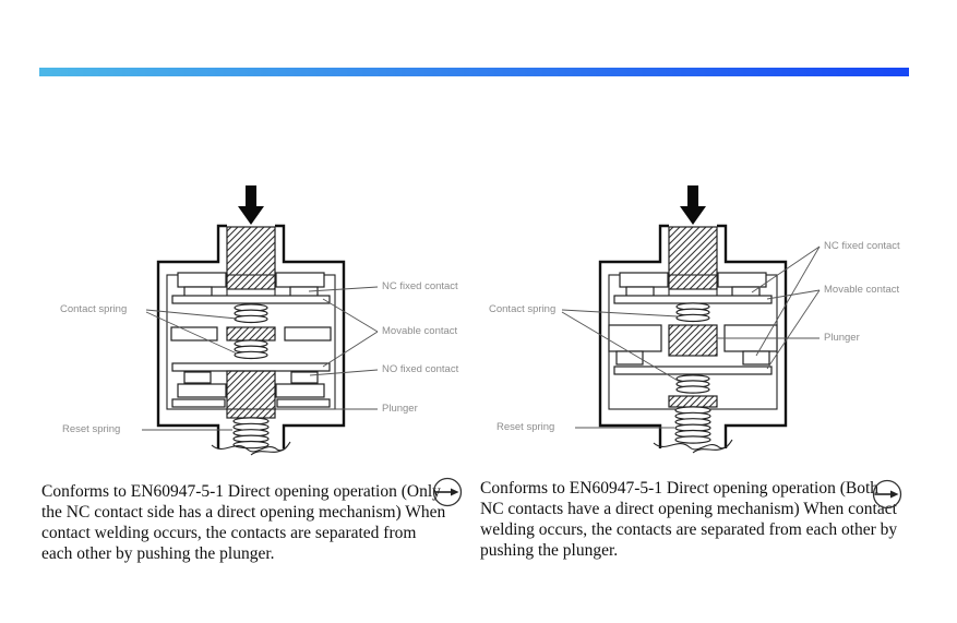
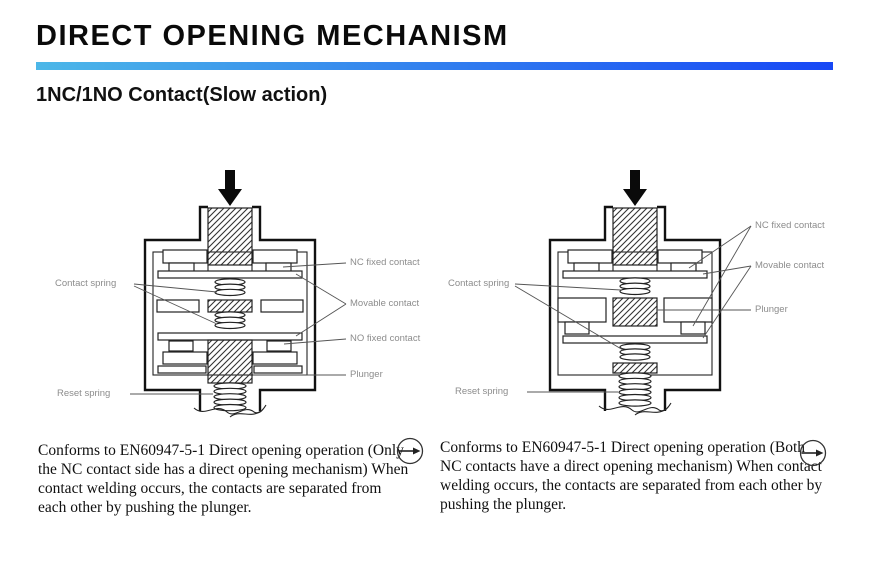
+ DIRECT OPENING MECHANISM
+ 1NC/1NO Contact(Slow action)
  Contact spring
  Reset spring
  NC fixed contact
  Movable contact
  NO fixed contact
  Plunger
  Contact spring
  Reset spring
  NC fixed contact
  Movable contact
  Plunger
  Conforms to EN60947-5-1 Direct opening operation (Onl the NC contact side has a direct opening mechanism) When contact welding occurs, the contacts are separated from each other by pushing the plunger.
  Conforms to EN60947-5-1 Direct opening operation (Bot NC contacts have a direct opening mechanism) When contact welding occurs, the contacts are separated from each other by pushing the plunger.
